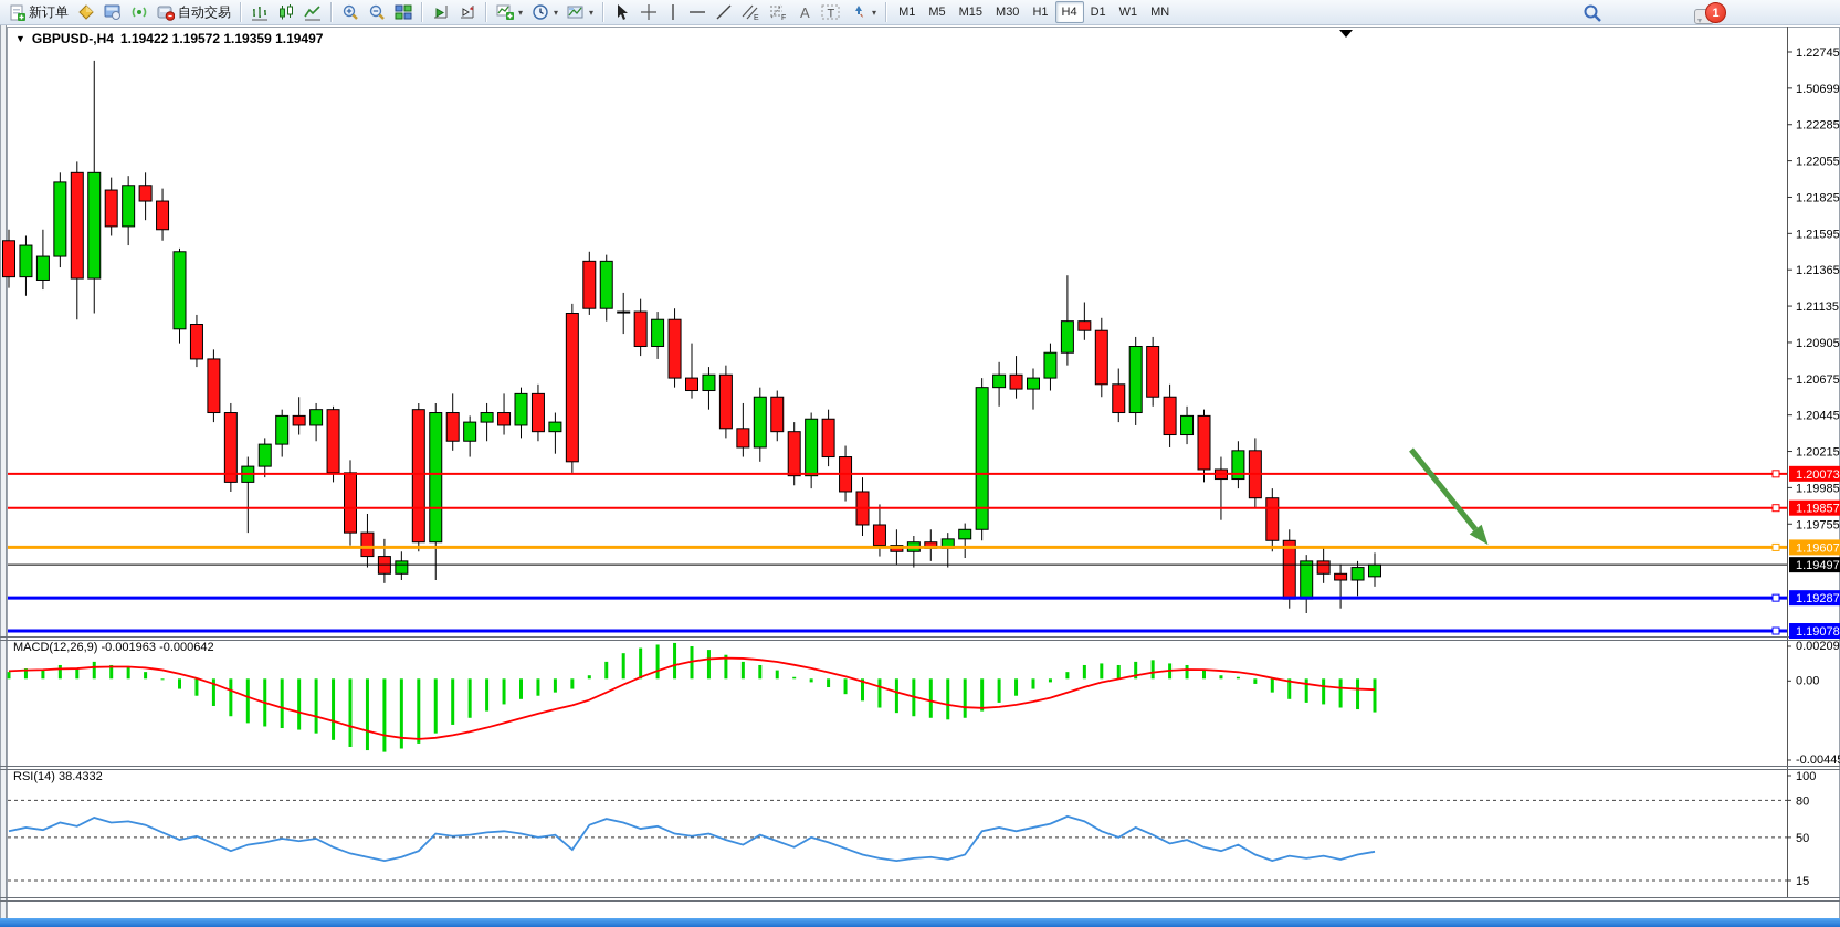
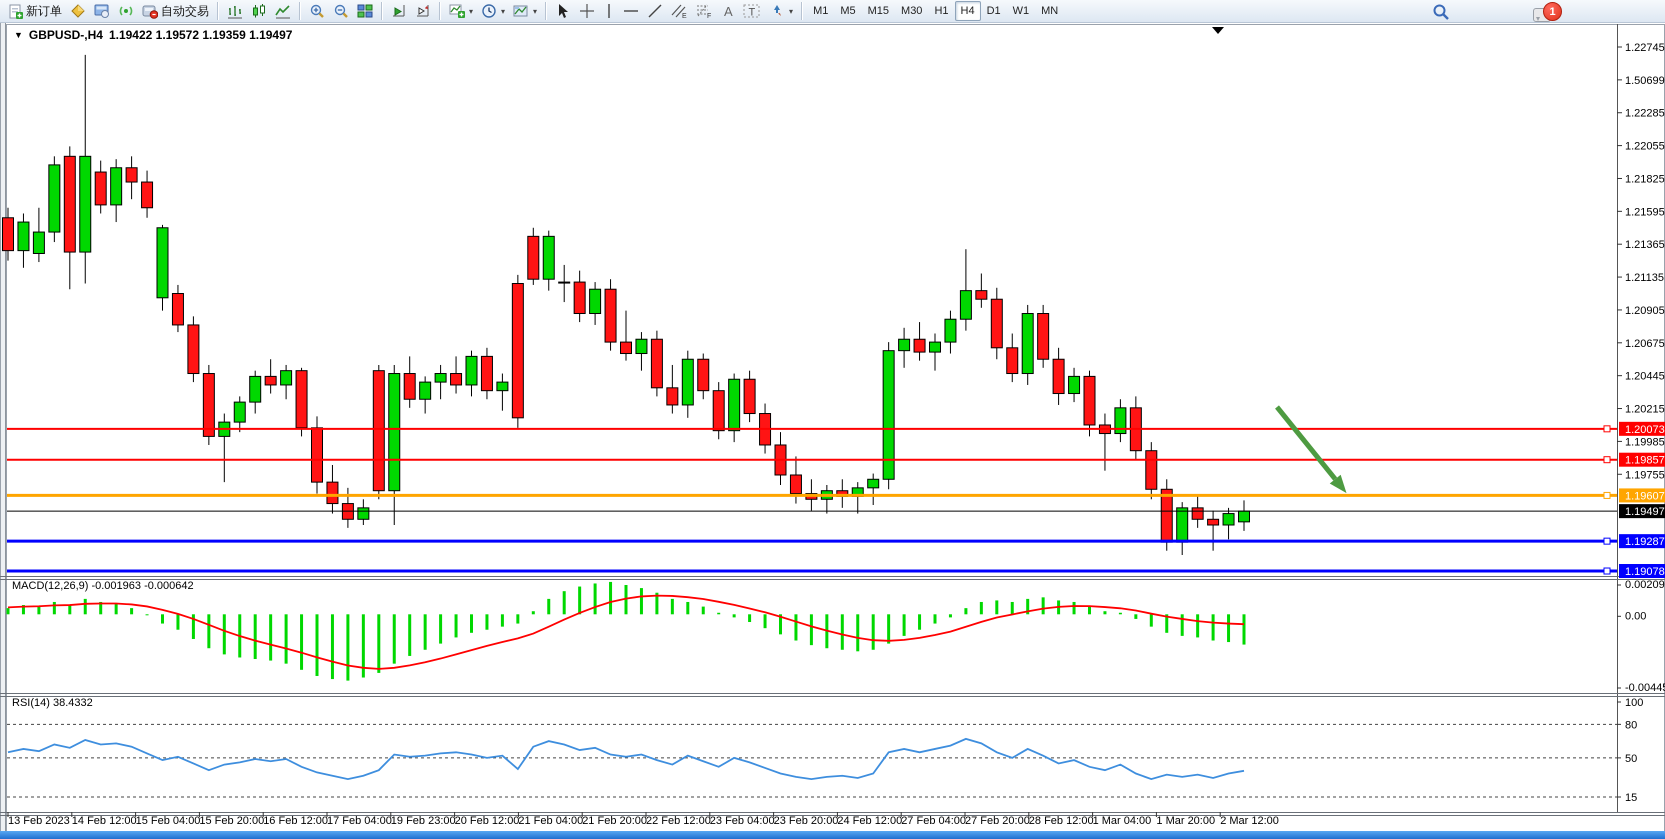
  新订单
  自动交易
  ▾
  ▾
  ▾
  A
  T
  ▾
  M1
  M5
  M15
  M30
  H1
  H4
  D1
  W1
  MN
  1
  ▼
  GBPUSD-,H4
  1.19422 1.19572 1.19359 1.19497
  MACD(12,26,9) -0.001963 -0.000642
  RSI(14) 38.4332
  1.22745
  1.50699
  1.22285
  1.22055
  1.21825
  1.21595
  1.21365
  1.21135
  1.20905
  1.20675
  1.20445
  1.20215
  1.19985
  1.19755
+ 13 Feb 2023
+ 14 Feb 12:00
+ 15 Feb 04:00
+ 15 Feb 20:00
+ 16 Feb 12:00
+ 17 Feb 04:00
+ 19 Feb 23:00
+ 20 Feb 12:00
+ 21 Feb 04:00
+ 21 Feb 20:00
+ 22 Feb 12:00
+ 23 Feb 04:00
+ 23 Feb 20:00
+ 24 Feb 12:00
+ 27 Feb 04:00
+ 27 Feb 20:00
+ 28 Feb 12:00
+ 1 Mar 04:00
+ 1 Mar 20:00
+ 2 Mar 12:00
  0.00209
  0.00
  -0.0044
  100
  80
  50
  15
  1.20073
  1.19857
  1.19607
  1.19287
  1.19078
  1.19497
